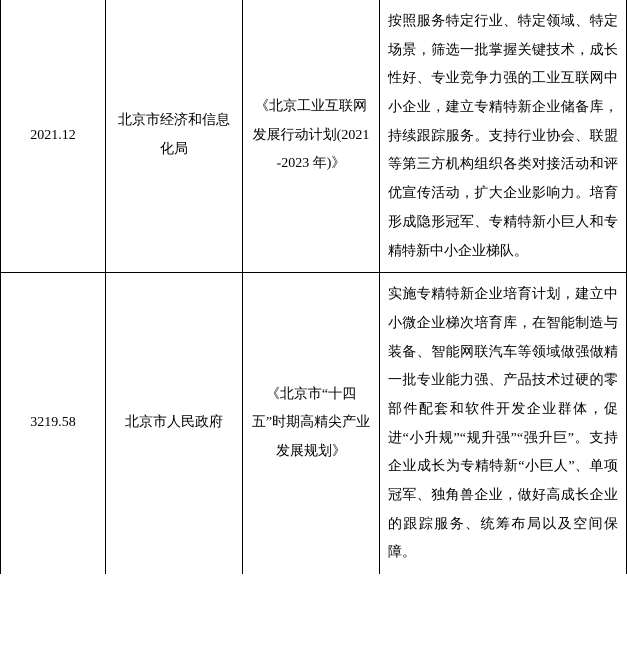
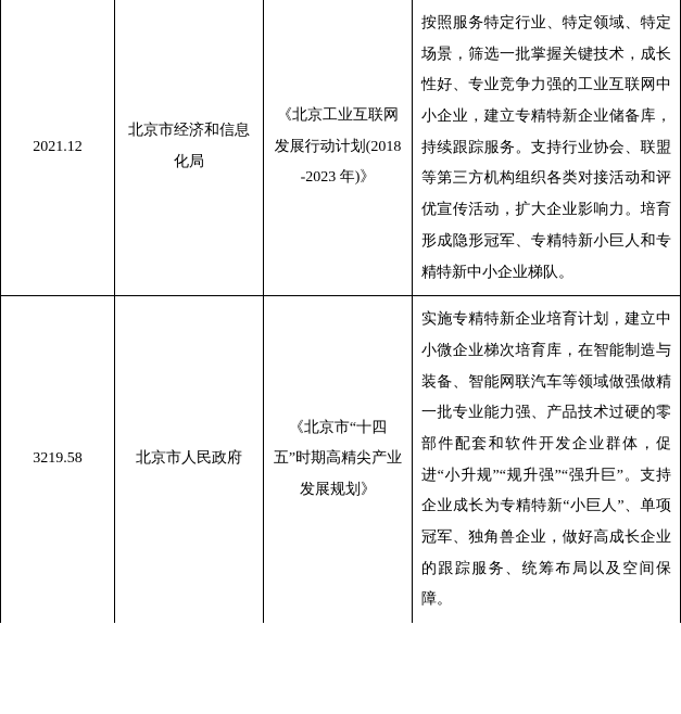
- 2021.12	北京市经济和信息化局	《北京工业互联网发展行动计划(2021-2023 年)》	按照服务特定行业、特定领域、特定场景，筛选一批掌握关键技术，成长性好、专业竞争力强的工业互联网中小企业，建立专精特新企业储备库，持续跟踪服务。支持行业协会、联盟等第三方机构组织各类对接活动和评优宣传活动，扩大企业影响力。培育形成隐形冠军、专精特新小巨人和专精特新中小企业梯队。
+ 2021.12	北京市经济和信息化局	《北京工业互联网发展行动计划(2018-2023 年)》	按照服务特定行业、特定领域、特定场景，筛选一批掌握关键技术，成长性好、专业竞争力强的工业互联网中小企业，建立专精特新企业储备库，持续跟踪服务。支持行业协会、联盟等第三方机构组织各类对接活动和评优宣传活动，扩大企业影响力。培育形成隐形冠军、专精特新小巨人和专精特新中小企业梯队。
  3219.58	北京市人民政府	《北京市“十四五”时期高精尖产业发展规划》	实施专精特新企业培育计划，建立中小微企业梯次培育库，在智能制造与装备、智能网联汽车等领域做强做精一批专业能力强、产品技术过硬的零部件配套和软件开发企业群体，促进“小升规”“规升强”“强升巨”。支持企业成长为专精特新“小巨人”、单项冠军、独角兽企业，做好高成长企业的跟踪服务、统筹布局以及空间保障。
